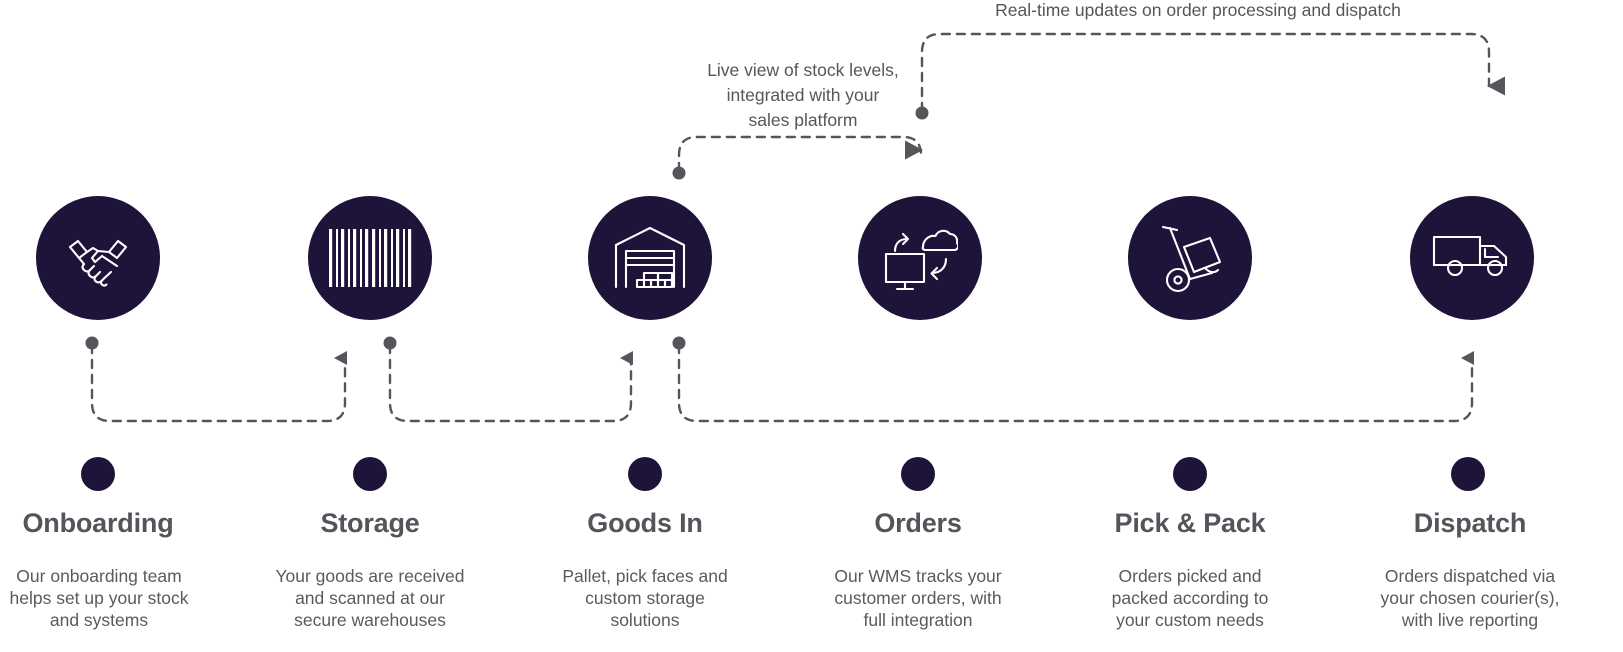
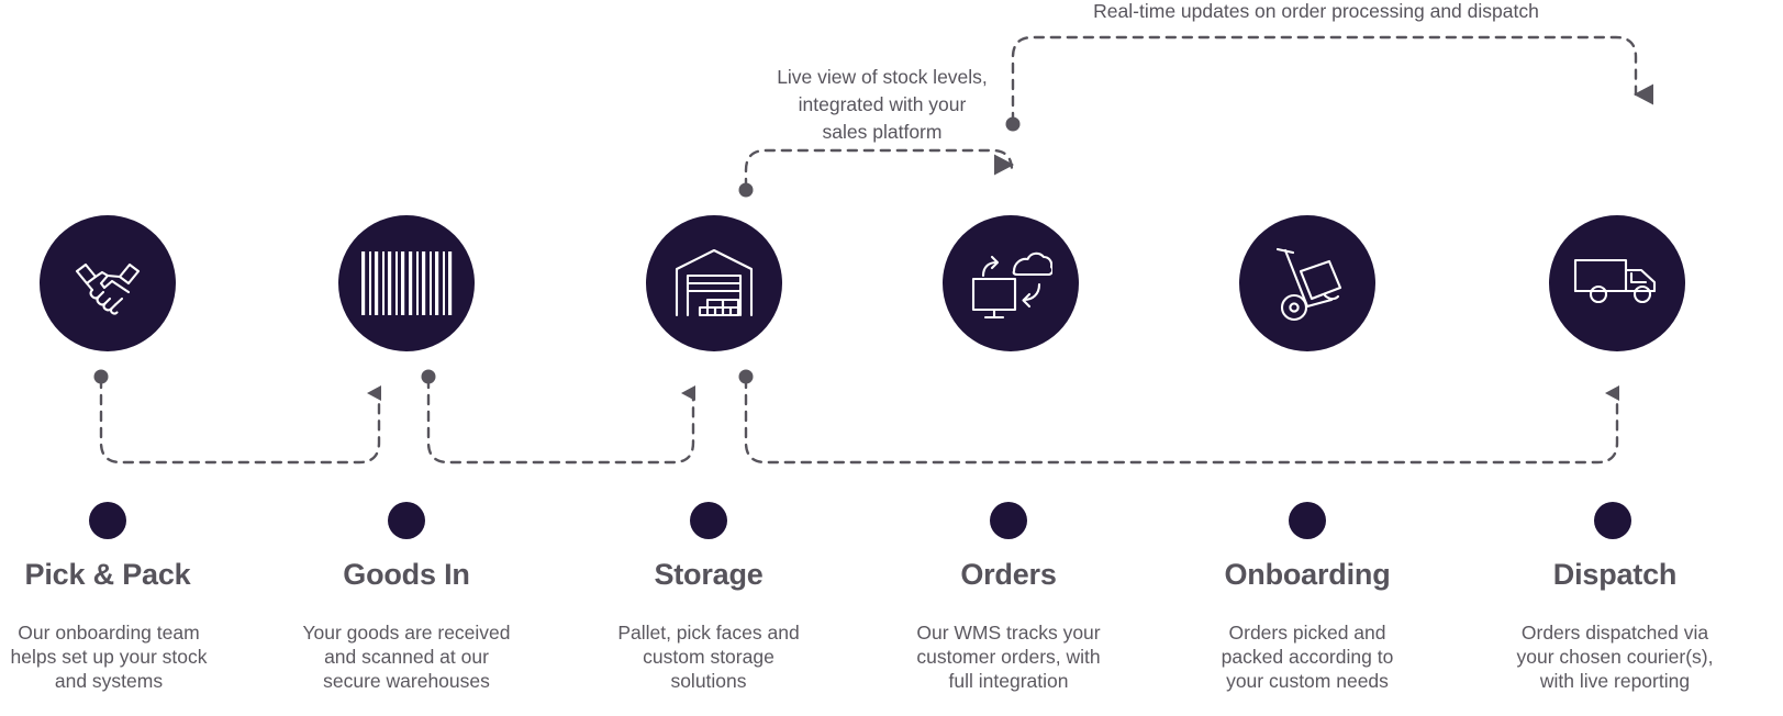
  Live view of stock levels,
  integrated with your
  sales platform
  Real-time updates on order processing and dispatch
- Onboarding
+ Pick & Pack
  Our onboarding team
  helps set up your stock
  and systems
- Storage
+ Goods In
  Your goods are received
  and scanned at our
  secure warehouses
- Goods In
+ Storage
  Pallet, pick faces and
  custom storage
  solutions
  Orders
  Our WMS tracks your
  customer orders, with
  full integration
- Pick & Pack
+ Onboarding
  Orders picked and
  packed according to
  your custom needs
  Dispatch
  Orders dispatched via
  your chosen courier(s),
  with live reporting
